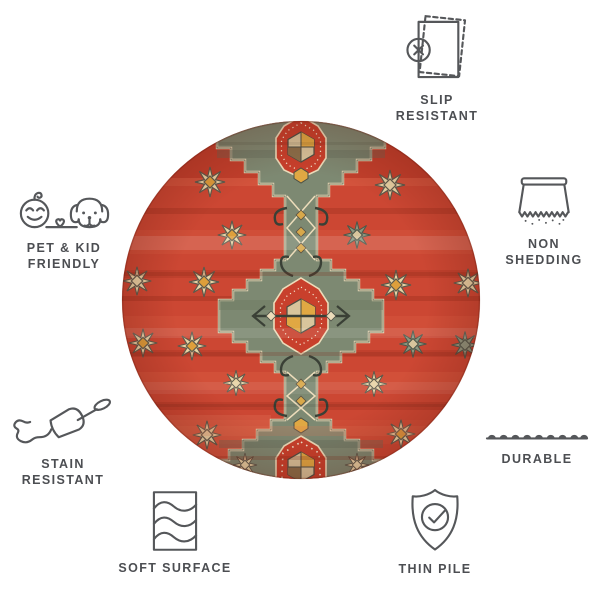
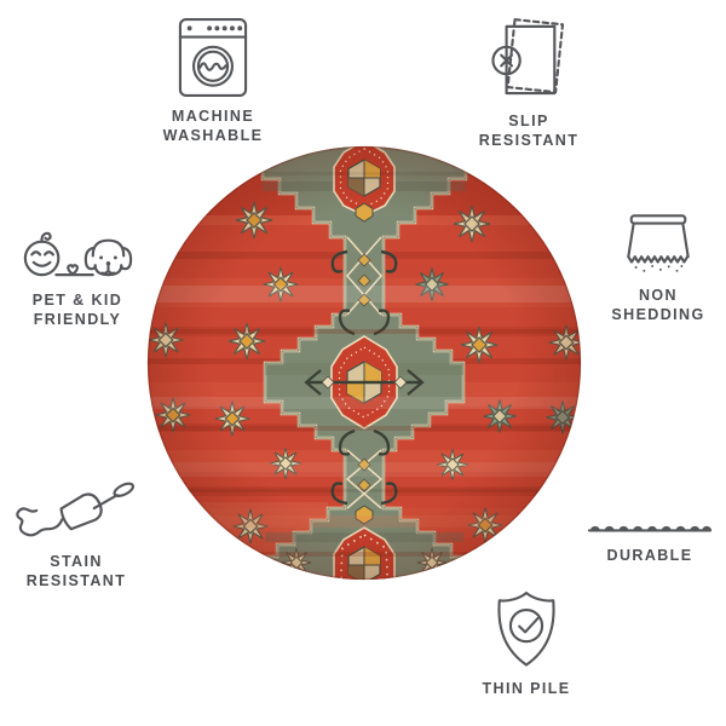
+ MACHINE
+ WASHABLE
  SLIP
  RESISTANT
  PET & KID
  FRIENDLY
  NON
  SHEDDING
  STAIN
  RESISTANT
  DURABLE
- SOFT SURFACE
  THIN PILE
